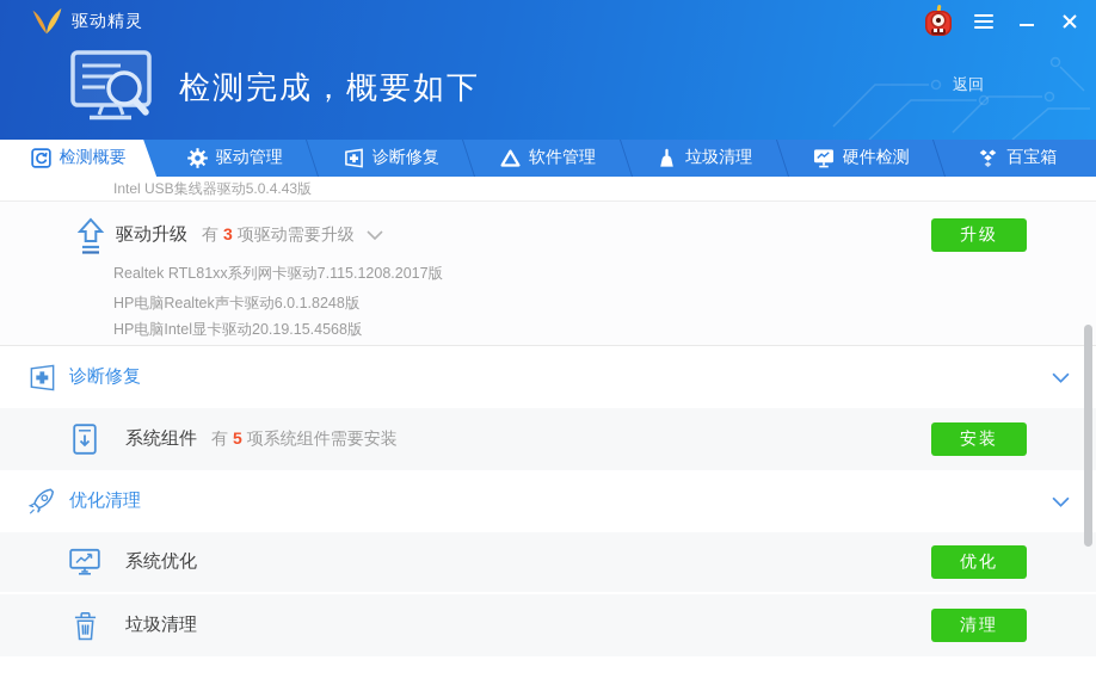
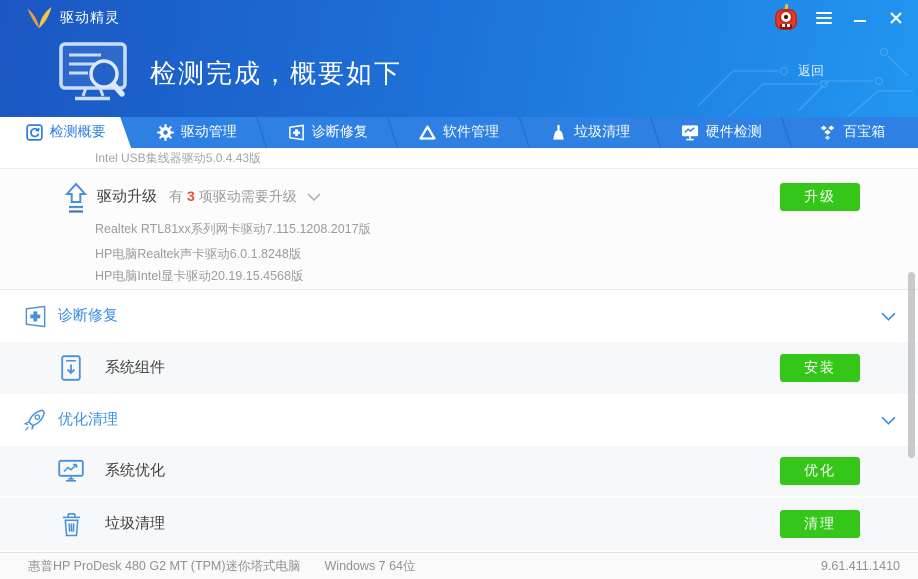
  驱动精灵
  检测完成，概要如下
  返回
  检测概要
  驱动管理
  诊断修复
  软件管理
  垃圾清理
  硬件检测
  百宝箱
  Intel USB集线器驱动5.0.4.43版
  驱动升级
  有 3 项驱动需要升级
  升级
  Realtek RTL81xx系列网卡驱动7.115.1208.2017版
  HP电脑Realtek声卡驱动6.0.1.8248版
  HP电脑Intel显卡驱动20.19.15.4568版
  诊断修复
  系统组件
- 有 5 项系统组件需要安装
  安装
  优化清理
  系统优化
  优化
  垃圾清理
  清理
+ 惠普HP ProDesk 480 G2 MT (TPM)迷你塔式电脑
+ Windows 7 64位
+ 9.61.411.1410
